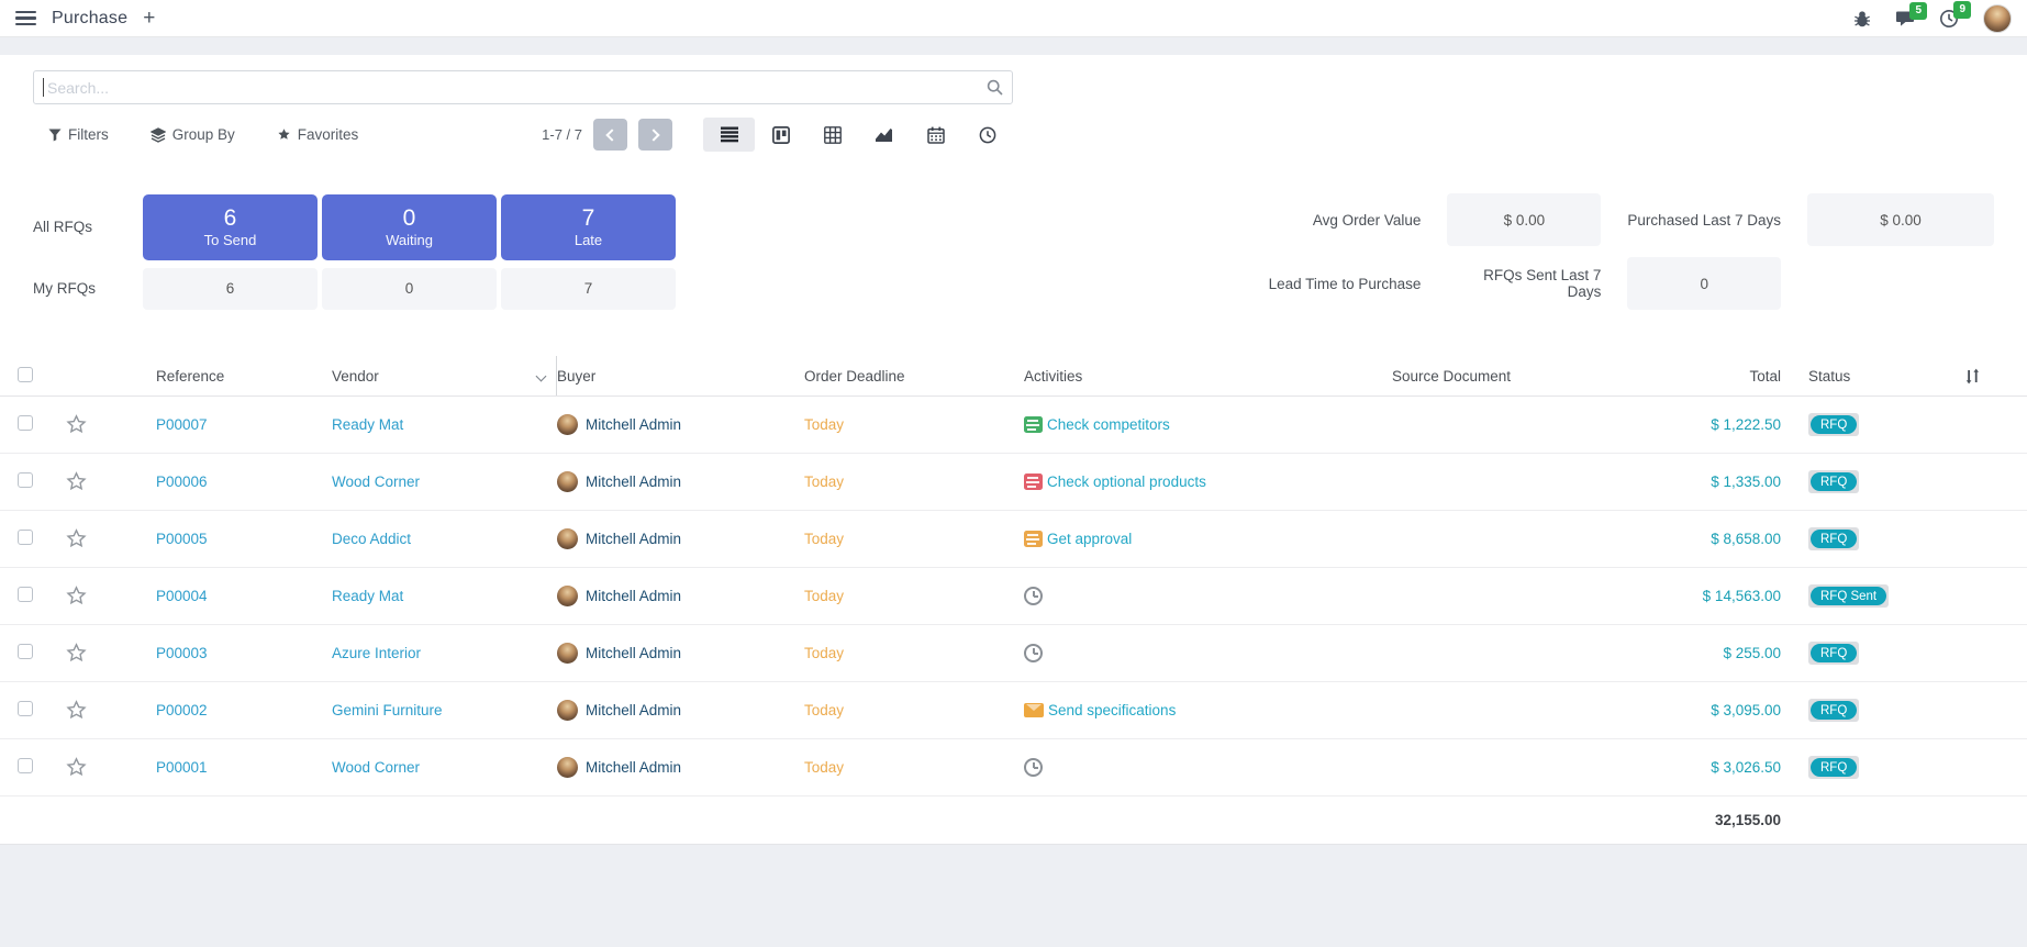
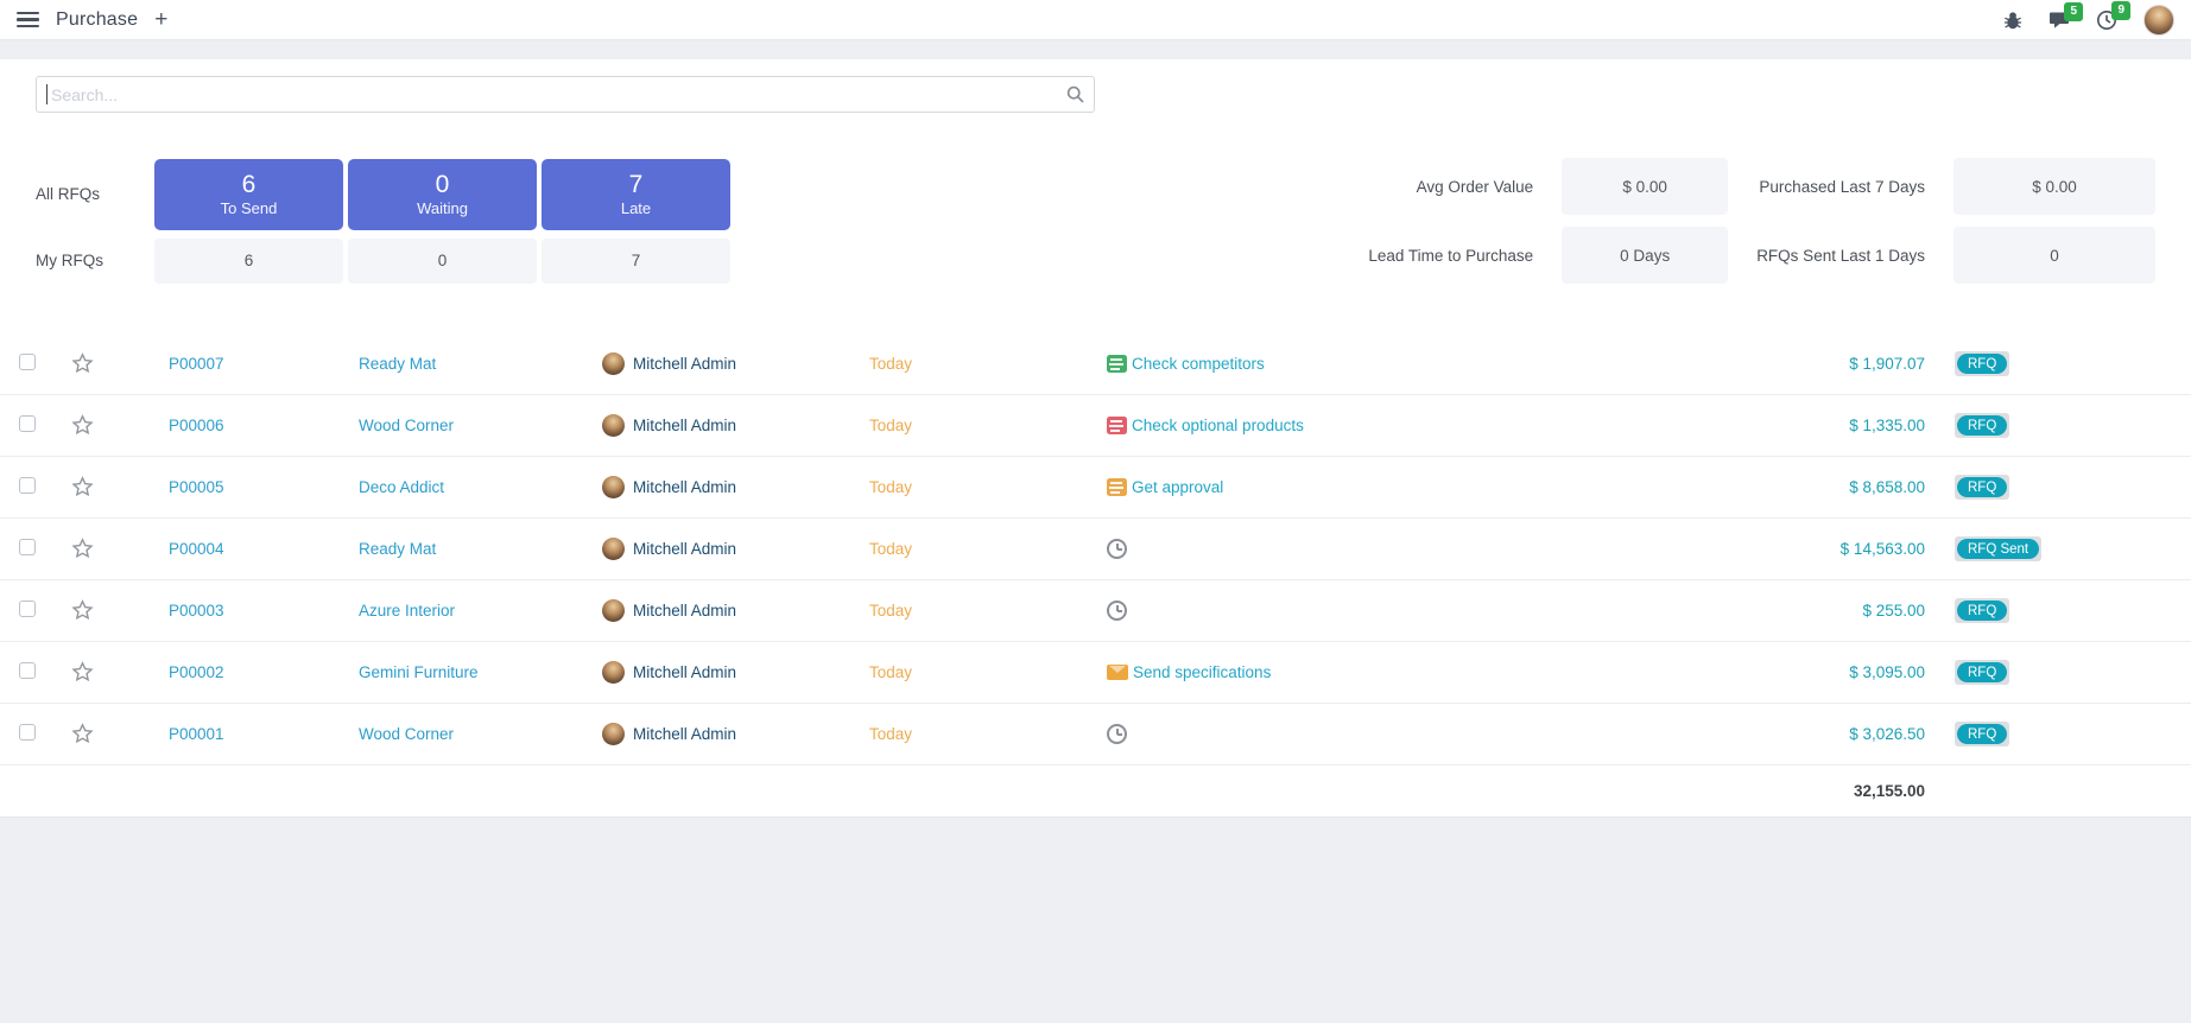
  Purchase
  +
  5
  9
  Search...
- Filters
- Group By
- Favorites
- 1-7 / 7
  All RFQs
  6
  To Send
  0
  Waiting
  7
  Late
  My RFQs
  6
  0
  7
  Avg Order Value
  $ 0.00
  Purchased Last 7 Days
  $ 0.00
  Lead Time to Purchase
+ 0 Days
- RFQs Sent Last 7 Days
+ RFQs Sent Last 1 Days
  0
- Reference
- Vendor
- Buyer
- Order Deadline
- Activities
- Source Document
- Total
- Status
  P00007
  Ready Mat
  Mitchell Admin
  Today
  Check competitors
- $ 1,222.50
+ $ 1,907.07
  RFQ
  P00006
  Wood Corner
  Mitchell Admin
  Today
  Check optional products
  $ 1,335.00
  RFQ
  P00005
  Deco Addict
  Mitchell Admin
  Today
  Get approval
  $ 8,658.00
  RFQ
  P00004
  Ready Mat
  Mitchell Admin
  Today
  $ 14,563.00
  RFQ Sent
  P00003
  Azure Interior
  Mitchell Admin
  Today
  $ 255.00
  RFQ
  P00002
  Gemini Furniture
  Mitchell Admin
  Today
  Send specifications
  $ 3,095.00
  RFQ
  P00001
  Wood Corner
  Mitchell Admin
  Today
  $ 3,026.50
  RFQ
  32,155.00
